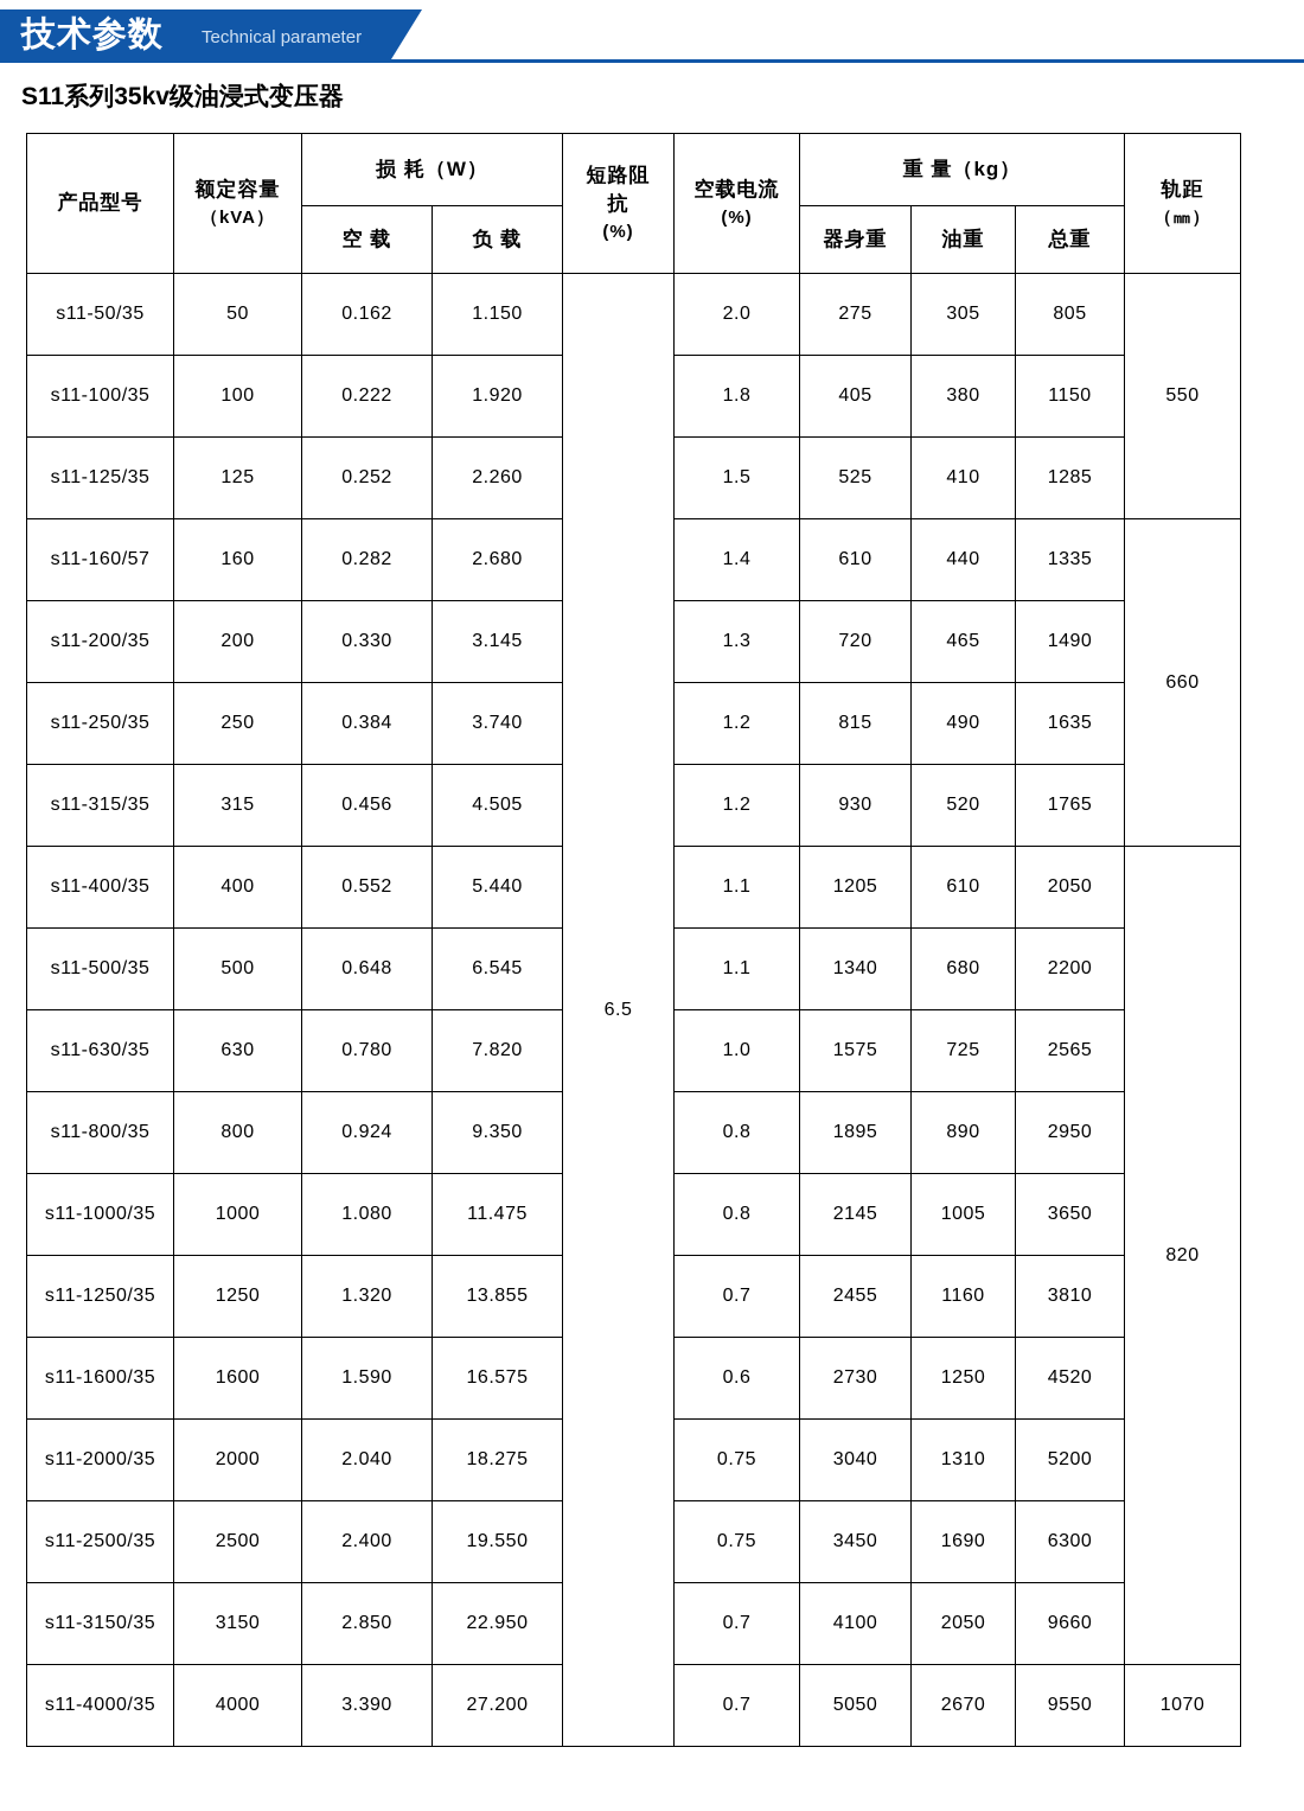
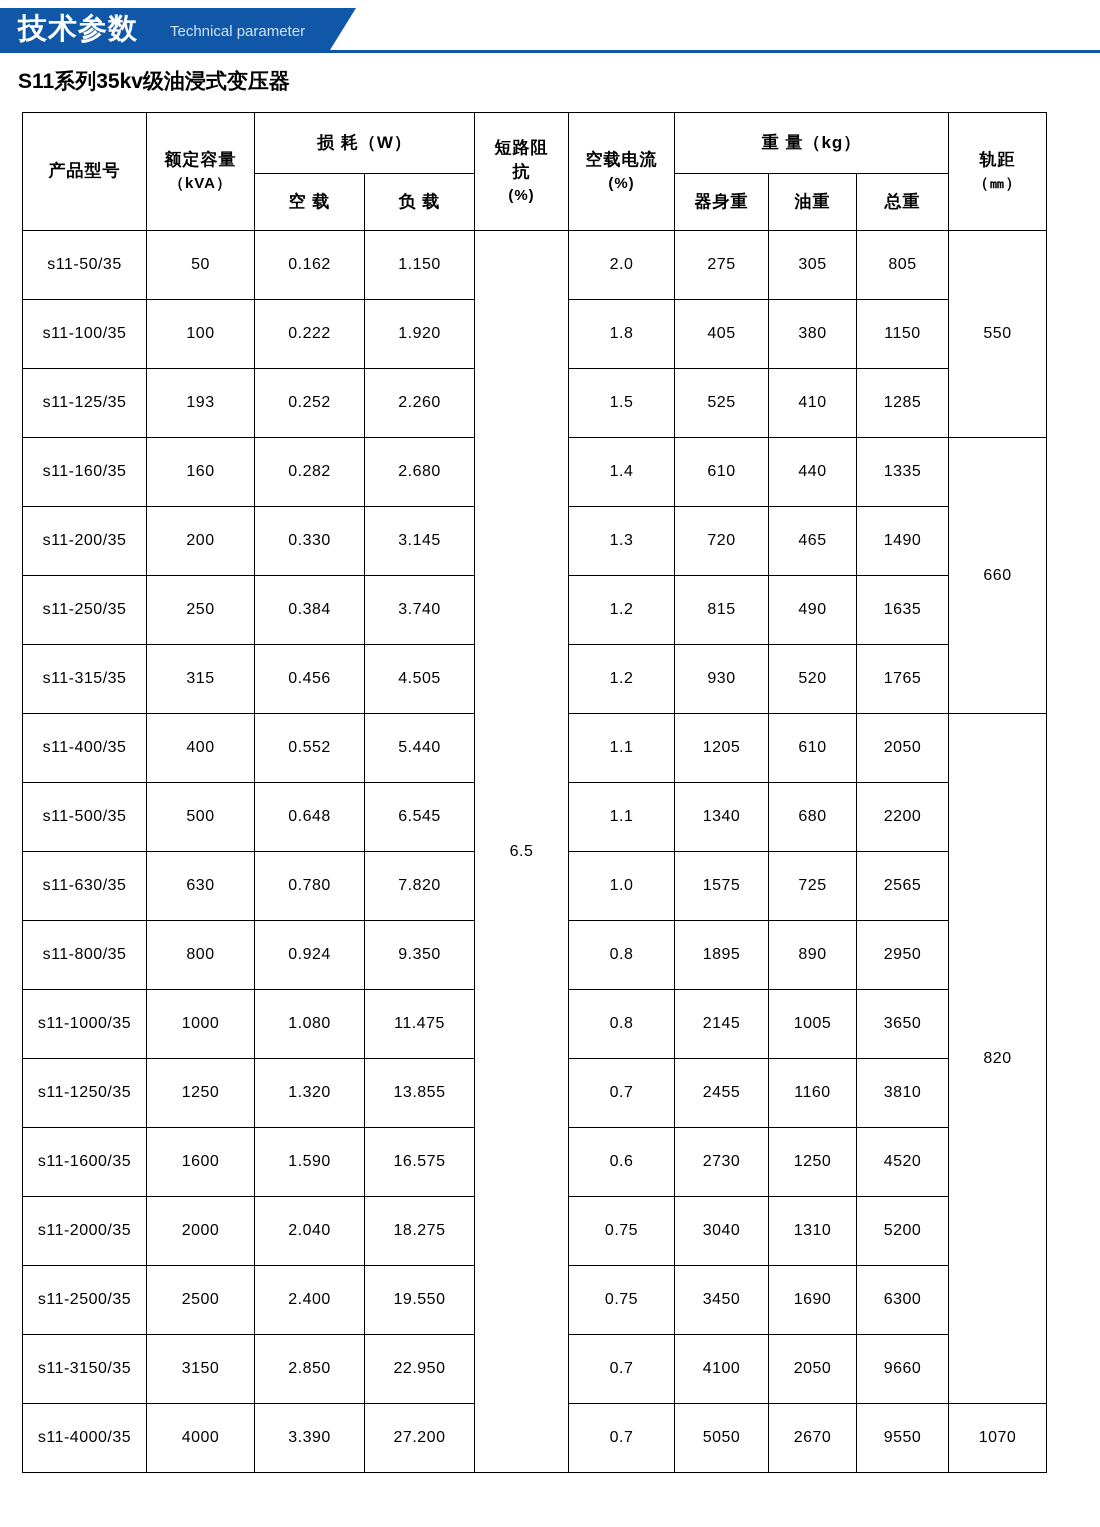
  技术参数
  Technical parameter
  S11系列35kv级油浸式变压器
  产品型号	额定容量 （kVA）	损 耗（W）	短路阻 抗 (%)	空载电流 (%)	重 量（kg）	轨距 （㎜）
  空 载	负 载	器身重	油重	总重
  s11-50/35	50	0.162	1.150	6.5	2.0	275	305	805	550
  s11-100/35	100	0.222	1.920	1.8	405	380	1150
- s11-125/35	125	0.252	2.260	1.5	525	410	1285
+ s11-125/35	193	0.252	2.260	1.5	525	410	1285
- s11-160/57	160	0.282	2.680	1.4	610	440	1335	660
+ s11-160/35	160	0.282	2.680	1.4	610	440	1335	660
  s11-200/35	200	0.330	3.145	1.3	720	465	1490
  s11-250/35	250	0.384	3.740	1.2	815	490	1635
  s11-315/35	315	0.456	4.505	1.2	930	520	1765
  s11-400/35	400	0.552	5.440	1.1	1205	610	2050	820
  s11-500/35	500	0.648	6.545	1.1	1340	680	2200
  s11-630/35	630	0.780	7.820	1.0	1575	725	2565
  s11-800/35	800	0.924	9.350	0.8	1895	890	2950
  s11-1000/35	1000	1.080	11.475	0.8	2145	1005	3650
  s11-1250/35	1250	1.320	13.855	0.7	2455	1160	3810
  s11-1600/35	1600	1.590	16.575	0.6	2730	1250	4520
  s11-2000/35	2000	2.040	18.275	0.75	3040	1310	5200
  s11-2500/35	2500	2.400	19.550	0.75	3450	1690	6300
  s11-3150/35	3150	2.850	22.950	0.7	4100	2050	9660
  s11-4000/35	4000	3.390	27.200	0.7	5050	2670	9550	1070
